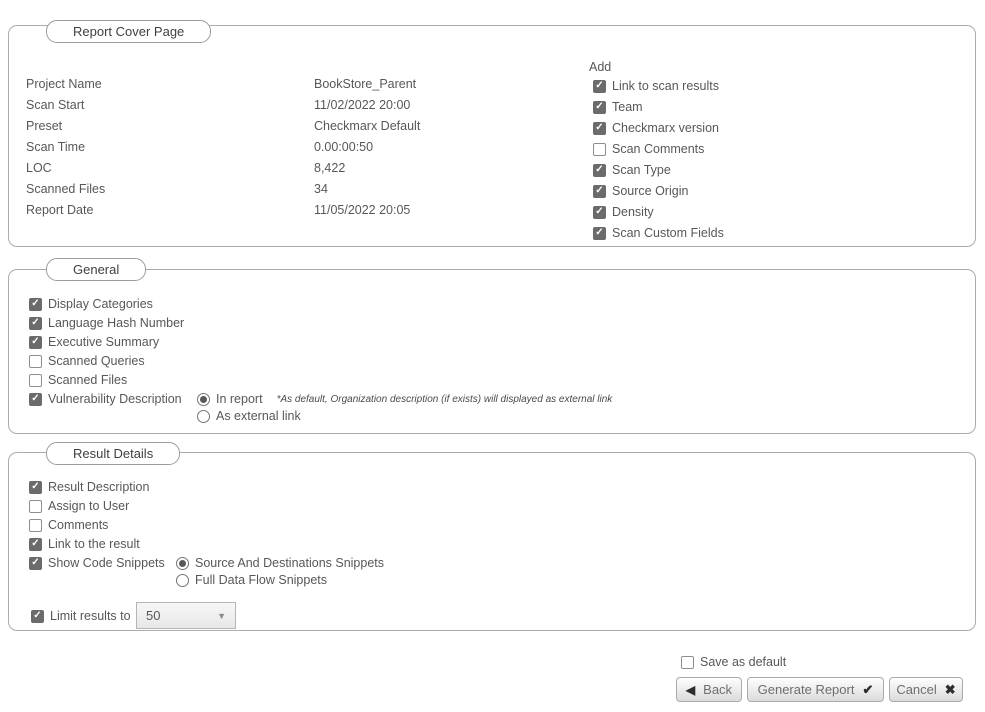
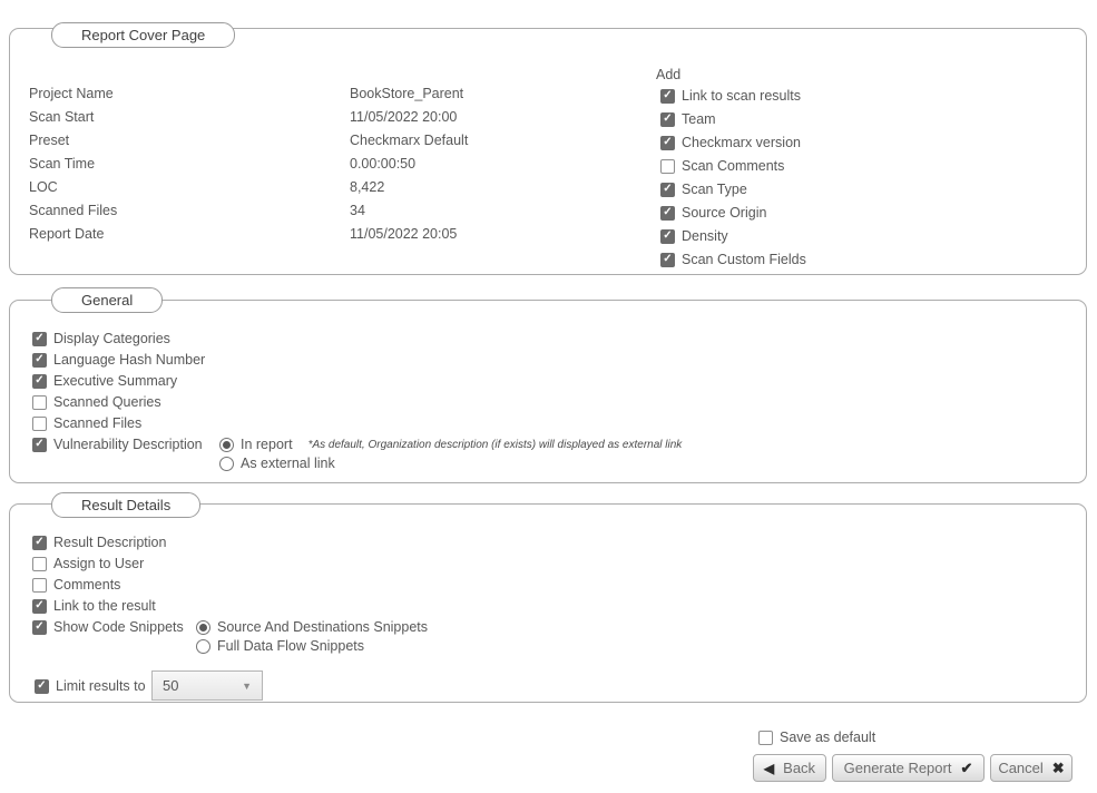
  Report Cover Page
  Project Name
  BookStore_Parent
  Scan Start
- 11/02/2022 20:00
+ 11/05/2022 20:00
  Preset
  Checkmarx Default
  Scan Time
  0.00:00:50
  LOC
  8,422
  Scanned Files
  34
  Report Date
  11/05/2022 20:05
  Add
  ✓
  Link to scan results
  ✓
  Team
  ✓
  Checkmarx version
  Scan Comments
  ✓
  Scan Type
  ✓
  Source Origin
  ✓
  Density
  ✓
  Scan Custom Fields
  General
  ✓
  Display Categories
  ✓
  Language Hash Number
  ✓
  Executive Summary
  Scanned Queries
  Scanned Files
  ✓
  Vulnerability Description
  In report
  *As default, Organization description (if exists) will displayed as external link
  As external link
  Result Details
  ✓
  Result Description
  Assign to User
  Comments
  ✓
  Link to the result
  ✓
  Show Code Snippets
  Source And Destinations Snippets
  Full Data Flow Snippets
  ✓
  Limit results to
  50
  ▼
  Save as default
  ◀
  Back
  Generate Report
  ✔
  Cancel
  ✖
